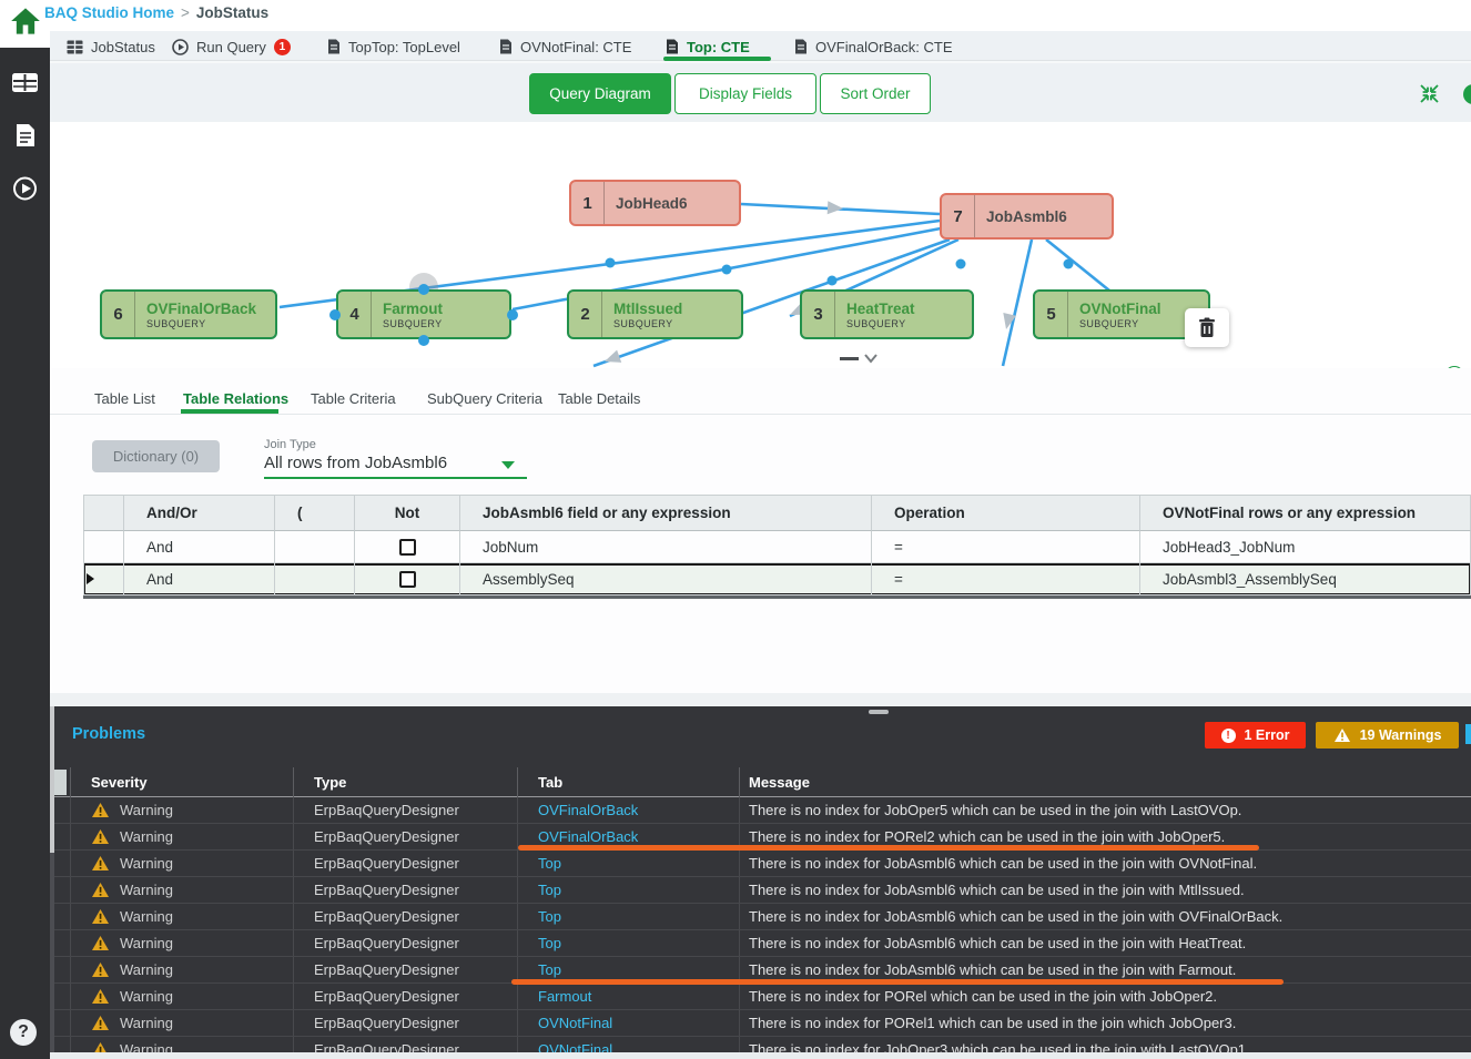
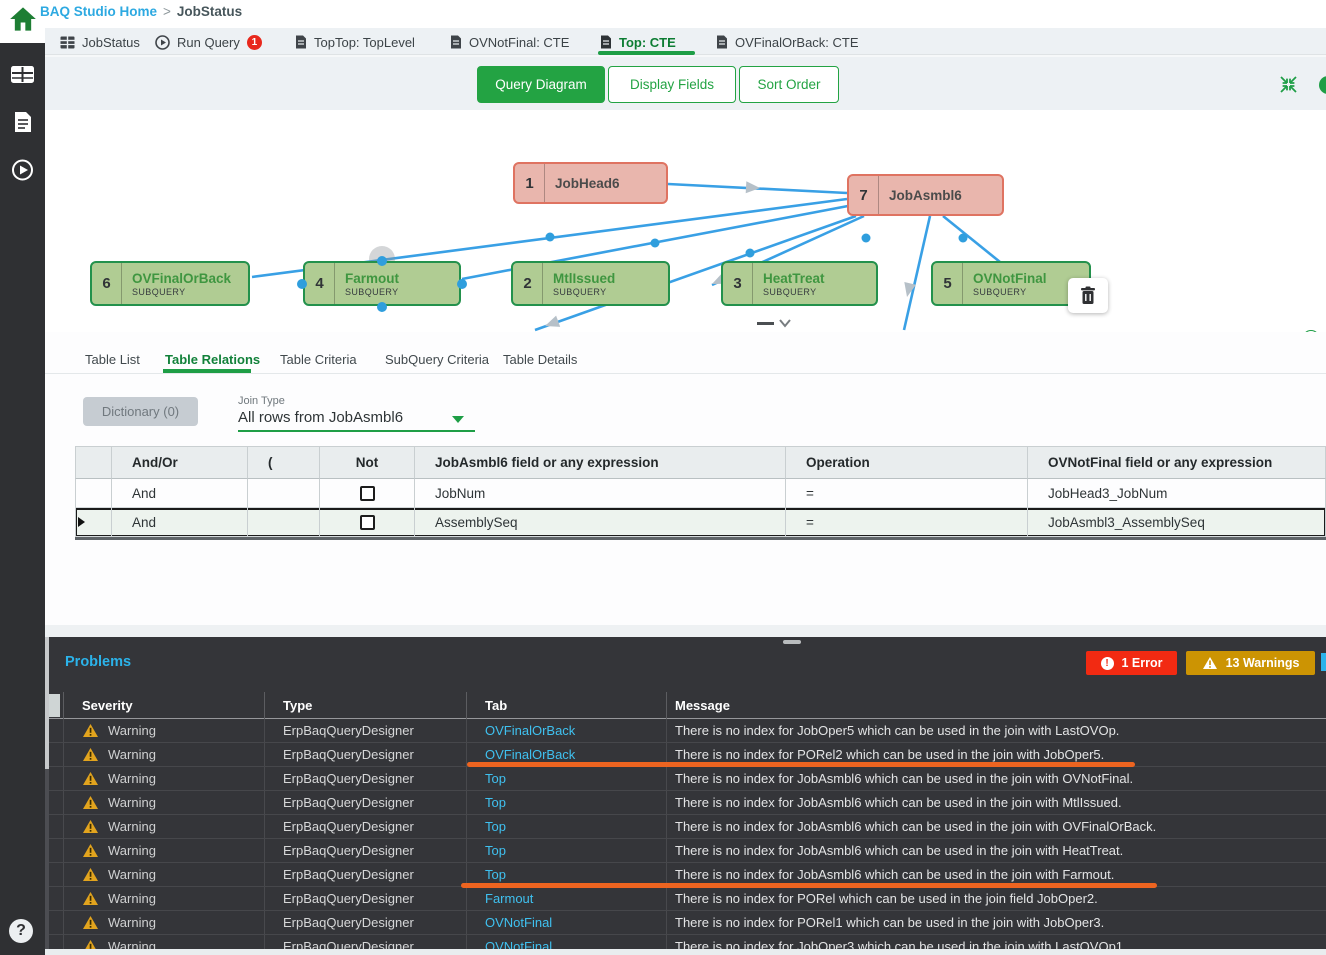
  BAQ Studio Home > JobStatus
  ?
  JobStatus
  Run Query
  1
  TopTop: TopLevel
  OVNotFinal: CTE
  Top: CTE
  OVFinalOrBack: CTE
  Query Diagram
  Display Fields
  Sort Order
  1
  JobHead6
  7
  JobAsmbl6
  6
  OVFinalOrBack
  SUBQUERY
  4
  Farmout
  SUBQUERY
  2
  MtlIssued
  SUBQUERY
  3
  HeatTreat
  SUBQUERY
  5
  OVNotFinal
  SUBQUERY
  Table List
  Table Relations
  Table Criteria
  SubQuery Criteria
  Table Details
  Dictionary (0)
  Join Type
  All rows from JobAsmbl6
  And/Or
  (
  Not
  JobAsmbl6 field or any expression
  Operation
- OVNotFinal rows or any expression
+ OVNotFinal field or any expression
  And
  JobNum
  =
  JobHead3_JobNum
  And
  AssemblySeq
  =
  JobAsmbl3_AssemblySeq
  Problems
  !
  1 Error
- 19 Warnings
+ 13 Warnings
  Severity
  Type
  Tab
  Message
  Warning
  ErpBaqQueryDesigner
  OVFinalOrBack
  There is no index for JobOper5 which can be used in the join with LastOVOp.
  Warning
  ErpBaqQueryDesigner
  OVFinalOrBack
  There is no index for PORel2 which can be used in the join with JobOper5.
  Warning
  ErpBaqQueryDesigner
  Top
  There is no index for JobAsmbl6 which can be used in the join with OVNotFinal.
  Warning
  ErpBaqQueryDesigner
  Top
  There is no index for JobAsmbl6 which can be used in the join with MtlIssued.
  Warning
  ErpBaqQueryDesigner
  Top
  There is no index for JobAsmbl6 which can be used in the join with OVFinalOrBack.
  Warning
  ErpBaqQueryDesigner
  Top
  There is no index for JobAsmbl6 which can be used in the join with HeatTreat.
  Warning
  ErpBaqQueryDesigner
  Top
  There is no index for JobAsmbl6 which can be used in the join with Farmout.
  Warning
  ErpBaqQueryDesigner
  Farmout
- There is no index for PORel which can be used in the join with JobOper2.
+ There is no index for PORel which can be used in the join field JobOper2.
  Warning
  ErpBaqQueryDesigner
  OVNotFinal
- There is no index for PORel1 which can be used in the join which JobOper3.
+ There is no index for PORel1 which can be used in the join with JobOper3.
  Warning
  ErpBaqQueryDesigner
  OVNotFinal
  There is no index for JobOper3 which can be used in the join with LastOVOp1.
